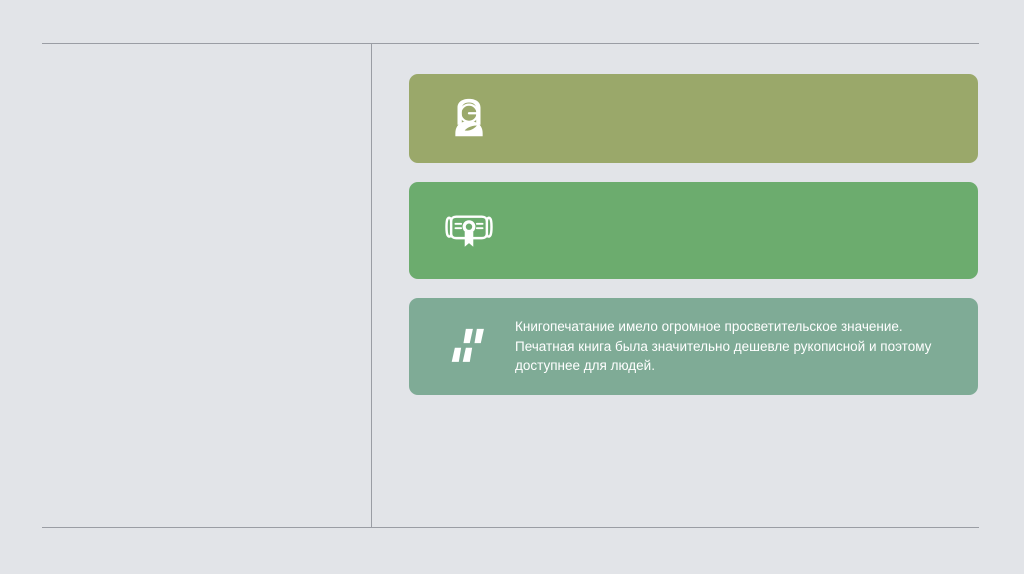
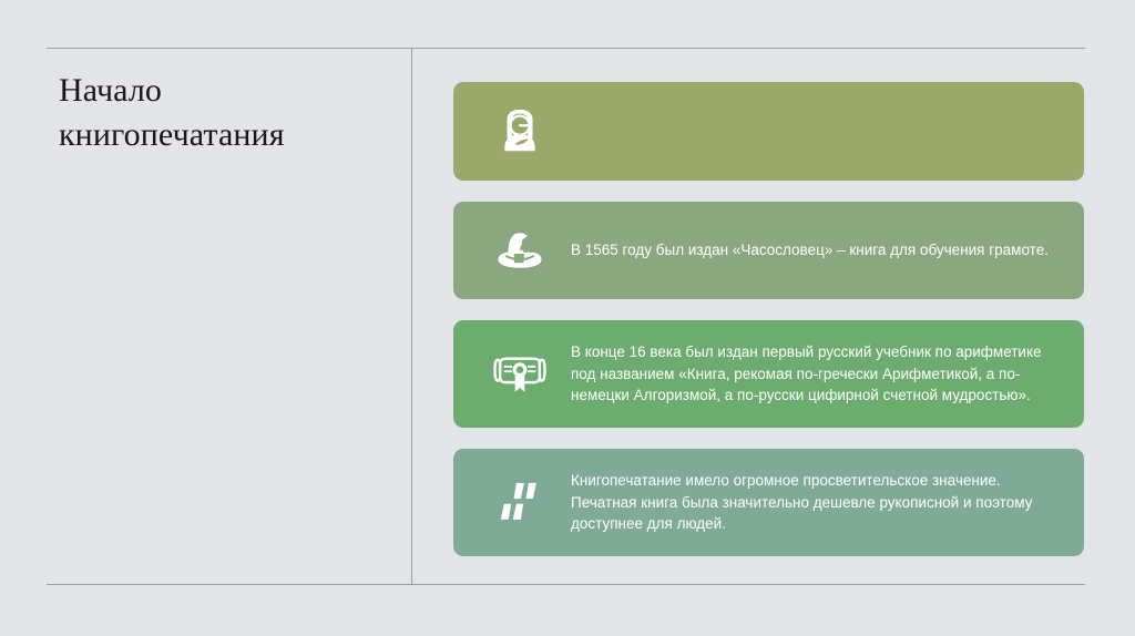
+ Начало
+ книгопечатания
+ В 1565 году был издан «Часословец» – книга для обучения грамоте.
+ В конце 16 века был издан первый русский учебник по арифметике под названием «Книга, рекомая по-гречески Арифметикой, а по-немецки Алгоризмой, а по-русски цифирной счетной мудростью».
  Книгопечатание имело огромное просветительское значение. Печатная книга была значительно дешевле рукописной и поэтому доступнее для людей.
